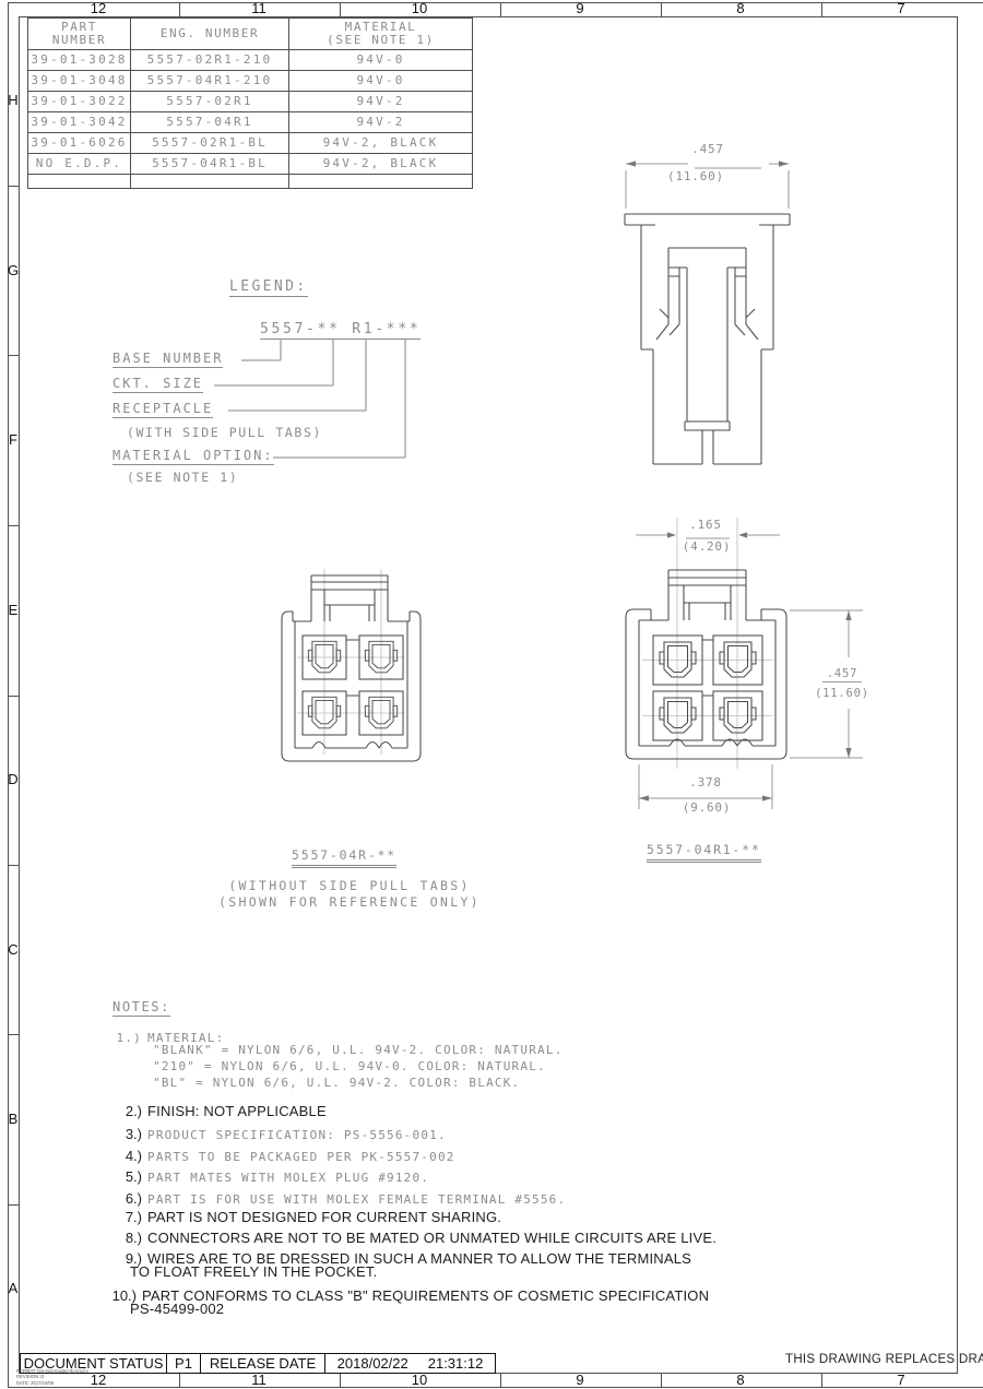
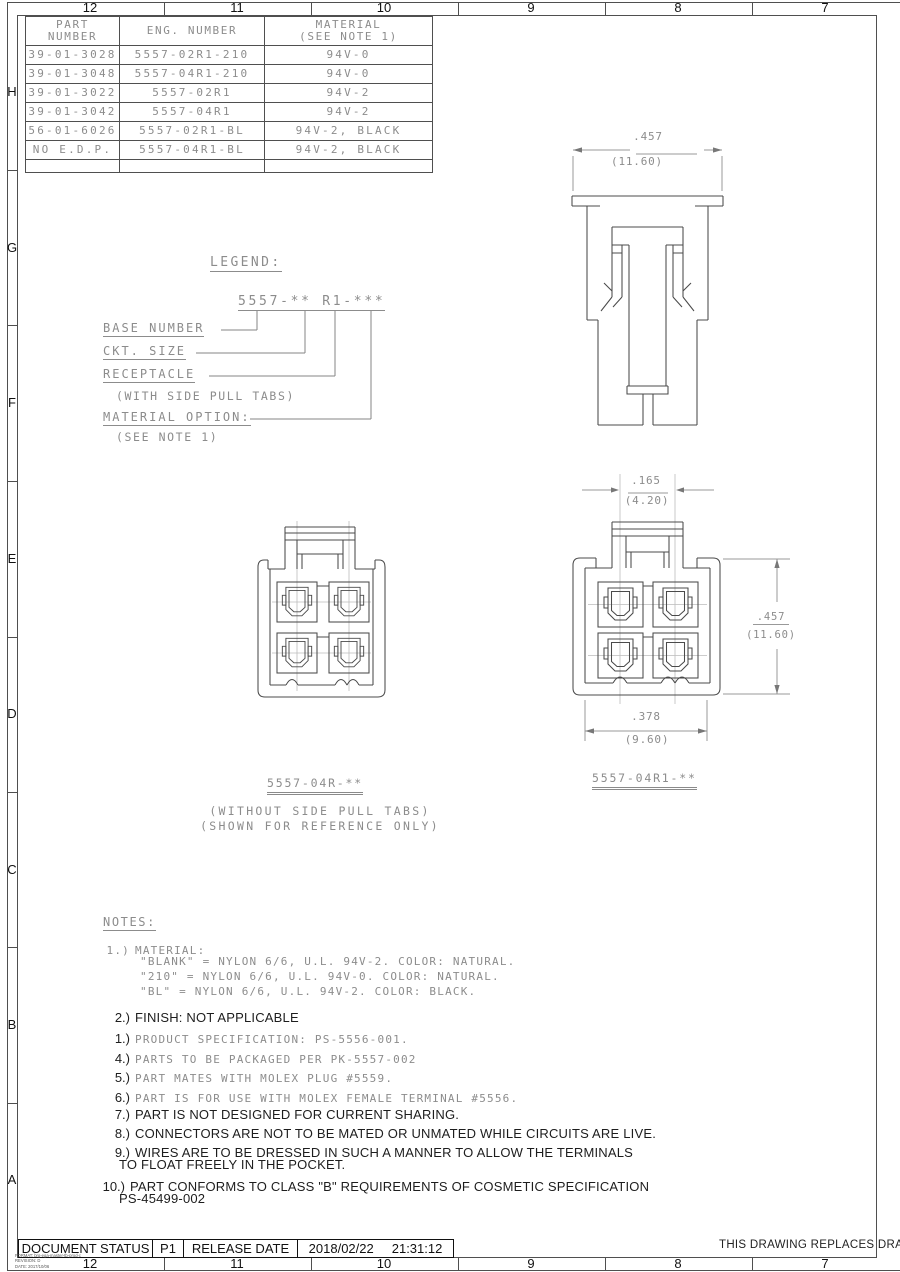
  12
  11
  10
  9
  8
  7
  12
  11
  10
  9
  8
  7
  H
  G
  F
  E
  D
  C
  B
  A
  PART NUMBER	ENG. NUMBER	MATERIAL (SEE NOTE 1)
  39-01-3028	5557-02R1-210	94V-0
  39-01-3048	5557-04R1-210	94V-0
  39-01-3022	5557-02R1	94V-2
  39-01-3042	5557-04R1	94V-2
- 39-01-6026	5557-02R1-BL	94V-2, BLACK
+ 56-01-6026	5557-02R1-BL	94V-2, BLACK
  NO E.D.P.	5557-04R1-BL	94V-2, BLACK
  LEGEND:
  5557-** R1-***
  BASE NUMBER
  CKT. SIZE
  RECEPTACLE
  (WITH SIDE PULL TABS)
  MATERIAL OPTION:
  (SEE NOTE 1)
  .457
  (11.60)
  .165
  (4.20)
  .457
  (11.60)
  .378
  (9.60)
  5557-04R-**
  5557-04R1-**
  (WITHOUT SIDE PULL TABS)
  (SHOWN FOR REFERENCE ONLY)
  NOTES:
  1.) MATERIAL:
  "BLANK" = NYLON 6/6, U.L. 94V-2. COLOR: NATURAL.
  "210" = NYLON 6/6, U.L. 94V-0. COLOR: NATURAL.
  "BL" = NYLON 6/6, U.L. 94V-2. COLOR: BLACK.
  2.) FINISH: NOT APPLICABLE
- 3.) PRODUCT SPECIFICATION: PS-5556-001.
+ 1.) PRODUCT SPECIFICATION: PS-5556-001.
  4.) PARTS TO BE PACKAGED PER PK-5557-002
- 5.) PART MATES WITH MOLEX PLUG #9120.
+ 5.) PART MATES WITH MOLEX PLUG #5559.
  6.) PART IS FOR USE WITH MOLEX FEMALE TERMINAL #5556.
  7.) PART IS NOT DESIGNED FOR CURRENT SHARING.
  8.) CONNECTORS ARE NOT TO BE MATED OR UNMATED WHILE CIRCUITS ARE LIVE.
  9.) WIRES ARE TO BE DRESSED IN SUCH A MANNER TO ALLOW THE TERMINALS
  TO FLOAT FREELY IN THE POCKET.
  10.) PART CONFORMS TO CLASS "B" REQUIREMENTS OF COSMETIC SPECIFICATION
  PS-45499-002
  DOCUMENT STATUS
  P1
  RELEASE DATE
  2018/02/22
  21:31:12
  THIS DRAWING REPLACES DRA
